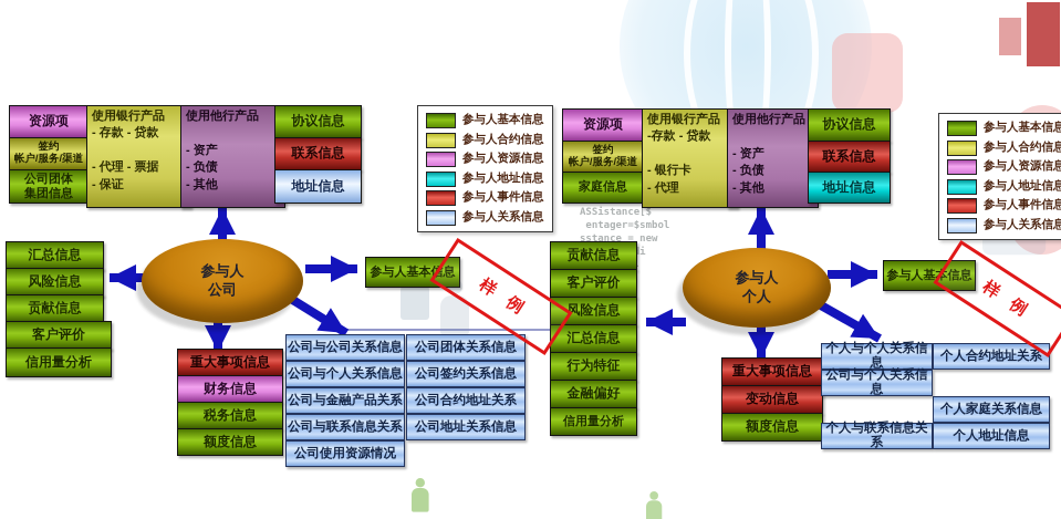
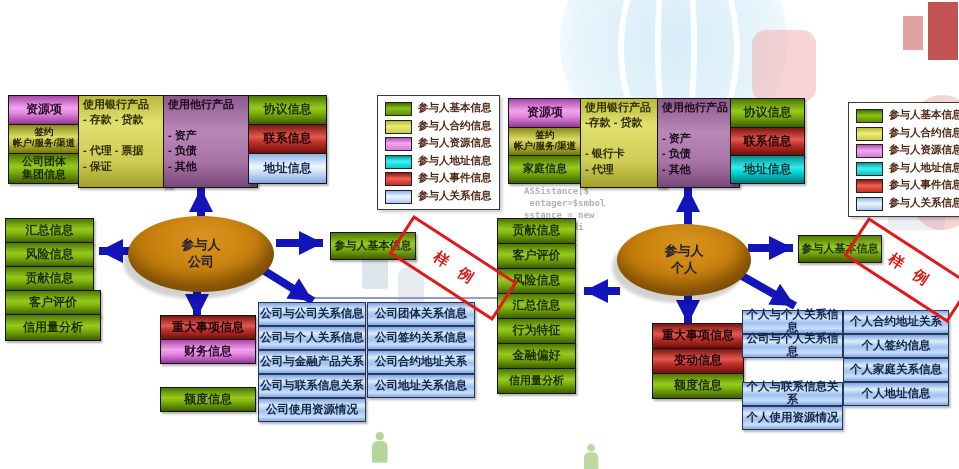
  ASSistance[$
  entager=$smbol
  sstance = new
  资源项
  签约
  帐户/服务/渠道
  公司团体
  集团信息
  使用银行产品
  - 存款 - 贷款
  - 代理 - 票据
  - 保证
  使用他行产品
  - 资产
  - 负债
  - 其他
  协议信息
  联系信息
  地址信息
  参与人基本信息
  参与人合约信息
  参与人资源信息
  参与人地址信息
  参与人事件信息
  参与人关系信息
  汇总信息
  风险信息
  贡献信息
  客户评价
  信用量分析
  参与人
  公司
  参与人基本信息
  重大事项信息
  财务信息
- 税务信息
  额度信息
  公司与公司关系信息
  公司团体关系信息
  公司与个人关系信息
  公司签约关系信息
  公司与金融产品关系
  公司合约地址关系
  公司与联系信息关系
  公司地址关系信息
  公司使用资源情况
  资源项
  签约
  帐户/服务/渠道
  家庭信息
  使用银行产品
  -存款 - 贷款
  - 银行卡
  - 代理
  使用他行产品
  - 资产
  - 负债
  - 其他
  协议信息
  联系信息
  地址信息
  参与人基本信息
  参与人合约信息
  参与人资源信息
  参与人地址信息
  参与人事件信息
  参与人关系信息
  贡献信息
  客户评价
  风险信息
  汇总信息
  行为特征
  金融偏好
  信用量分析
  参与人
  个人
  参与人基本信息
  重大事项信息
  变动信息
  额度信息
  个人与个人关系信息
  个人合约地址关系
  公司与个人关系信息
+ 个人签约信息
  个人家庭关系信息
  个人与联系信息关系
  个人地址信息
+ 个人使用资源情况
